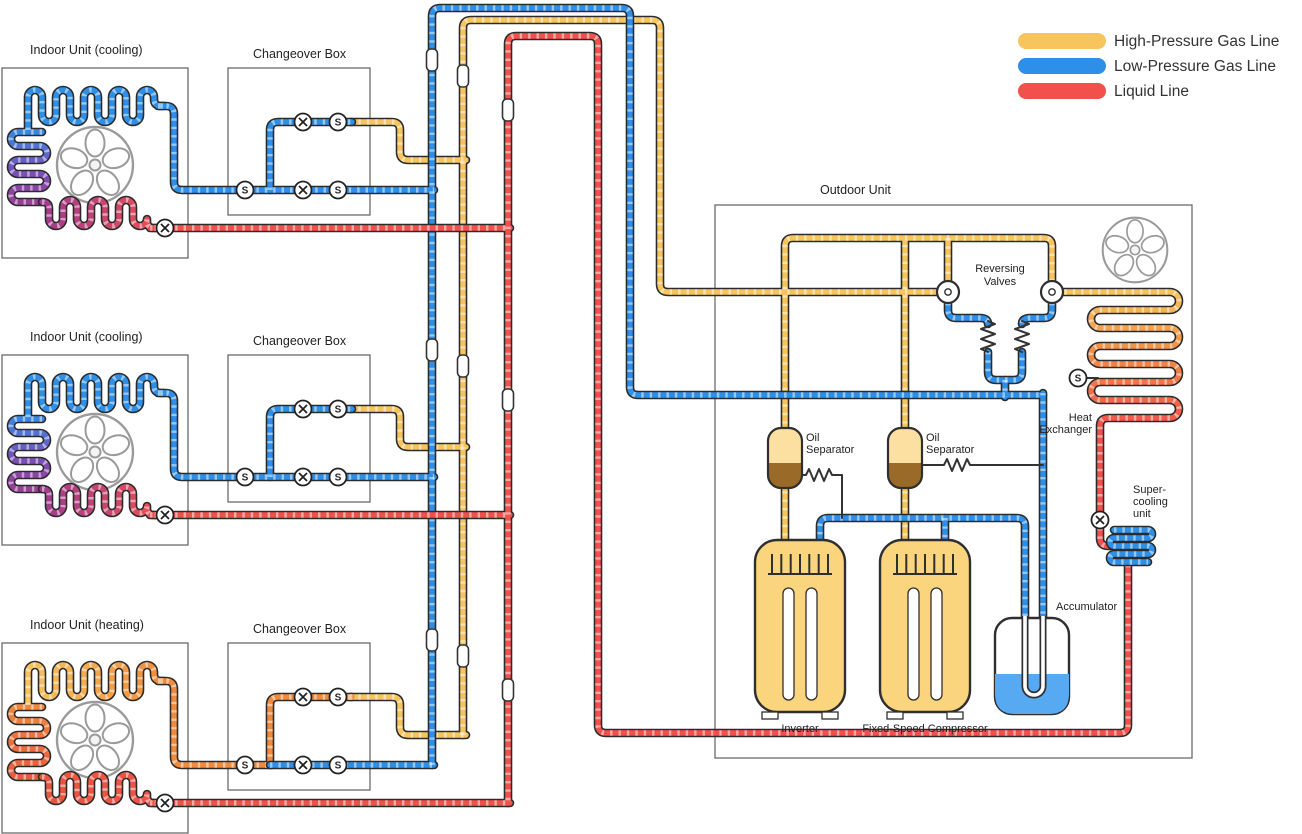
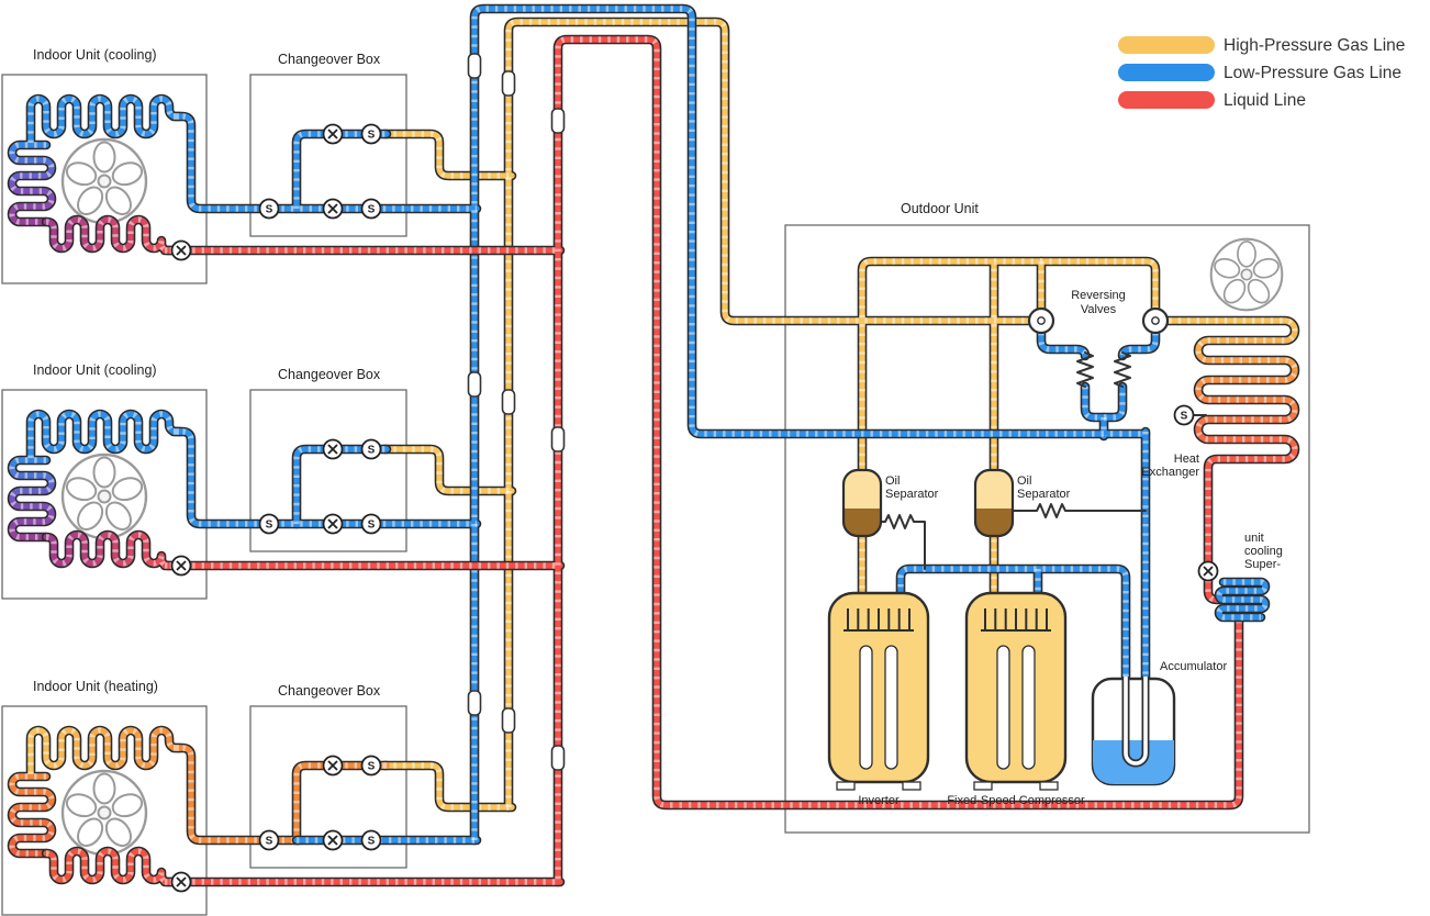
  Indoor Unit (cooling)
  Changeover Box
  Indoor Unit (cooling)
  Changeover Box
  Indoor Unit (heating)
  Changeover Box
  Outdoor Unit
  Reversing
  Valves
  Oil
  Separator
  Oil
  Separator
  Heat
  Exchanger
- Super-
+ unit
  cooling
- unit
+ Super-
  Accumulator
  Inverter
  Fixed-Speed Compressor
  High-Pressure Gas Line
  Low-Pressure Gas Line
  Liquid Line
